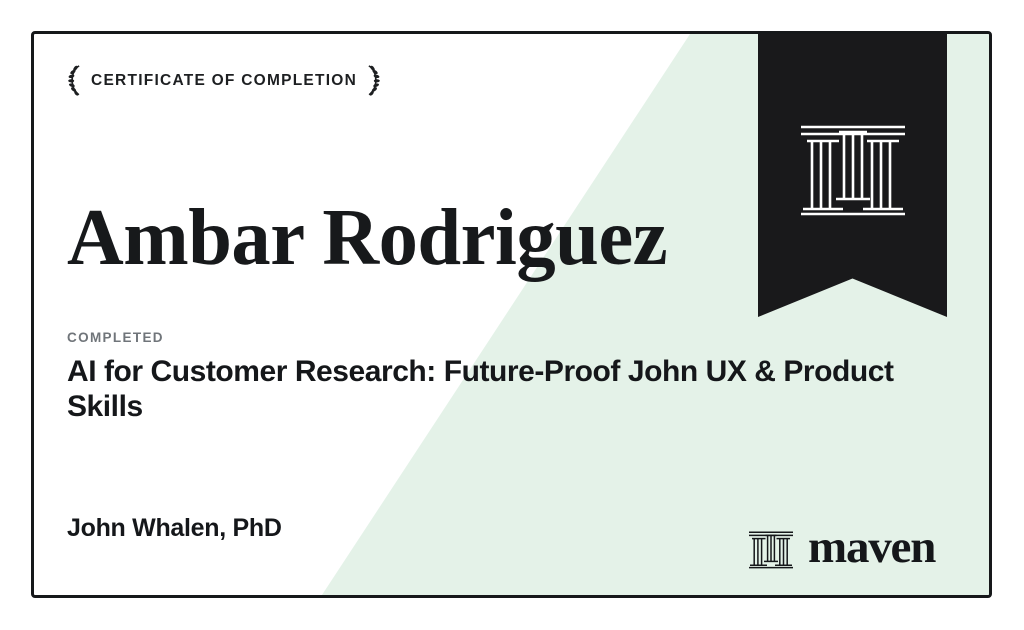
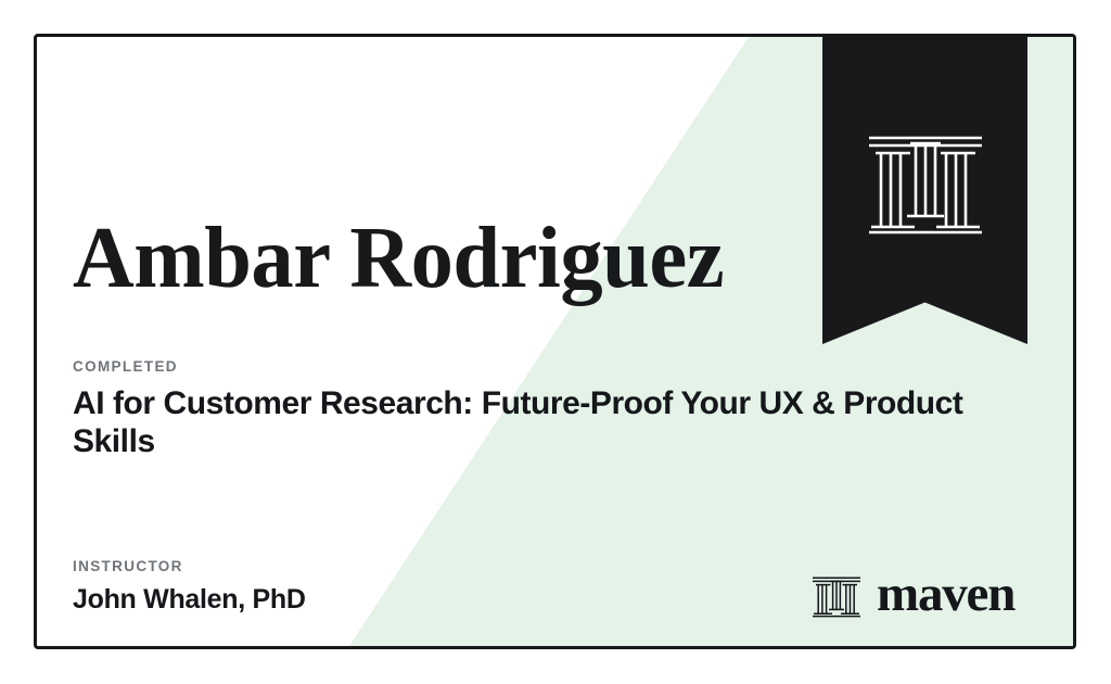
- CERTIFICATE OF COMPLETION
  Ambar Rodriguez
  COMPLETED
- AI for Customer Research: Future-Proof John UX & Product Skills
+ AI for Customer Research: Future-Proof Your UX & Product Skills
+ INSTRUCTOR
  John Whalen, PhD
  maven
